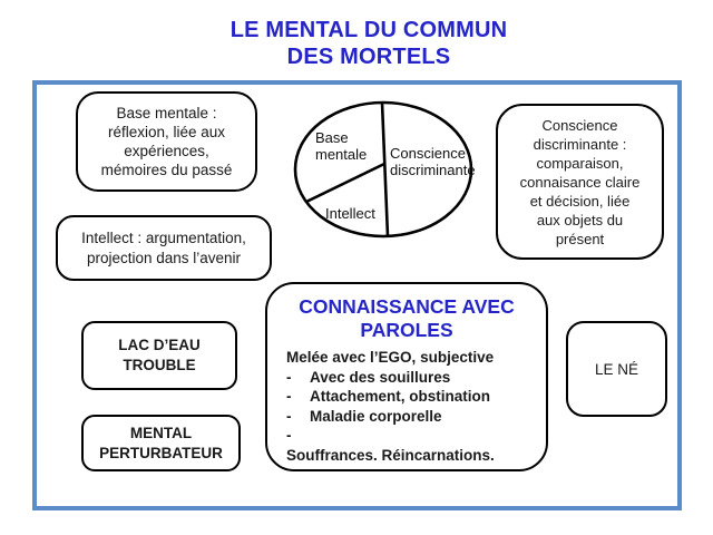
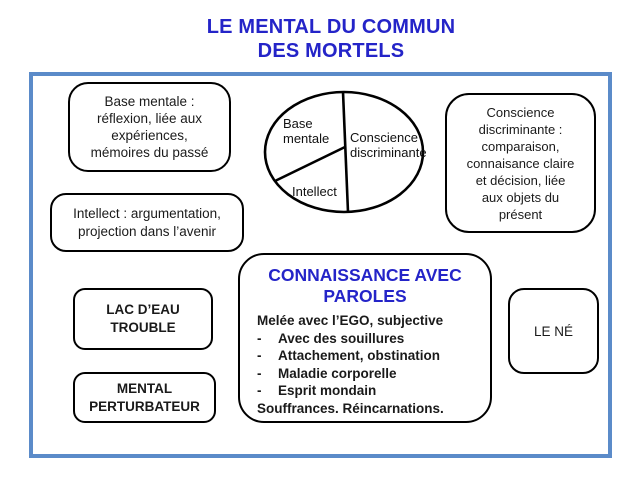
  LE MENTAL DU COMMUN
  DES MORTELS
  Base mentale :
  réflexion, liée aux
  expériences,
  mémoires du passé
  Conscience
  discriminante :
  comparaison,
  connaisance claire
  et décision, liée
  aux objets du
  présent
  Intellect : argumentation,
  projection dans l’avenir
  Base
  mentale
  Conscience
  discriminante
  Intellect
  CONNAISSANCE AVEC
  PAROLES
  Melée avec l’EGO, subjective
  -
  Avec des souillures
  -
  Attachement, obstination
  -
  Maladie corporelle
  -
+ Esprit mondain
  Souffrances. Réincarnations.
  LAC D’EAU
  TROUBLE
  MENTAL
  PERTURBATEUR
  LE NÉ
